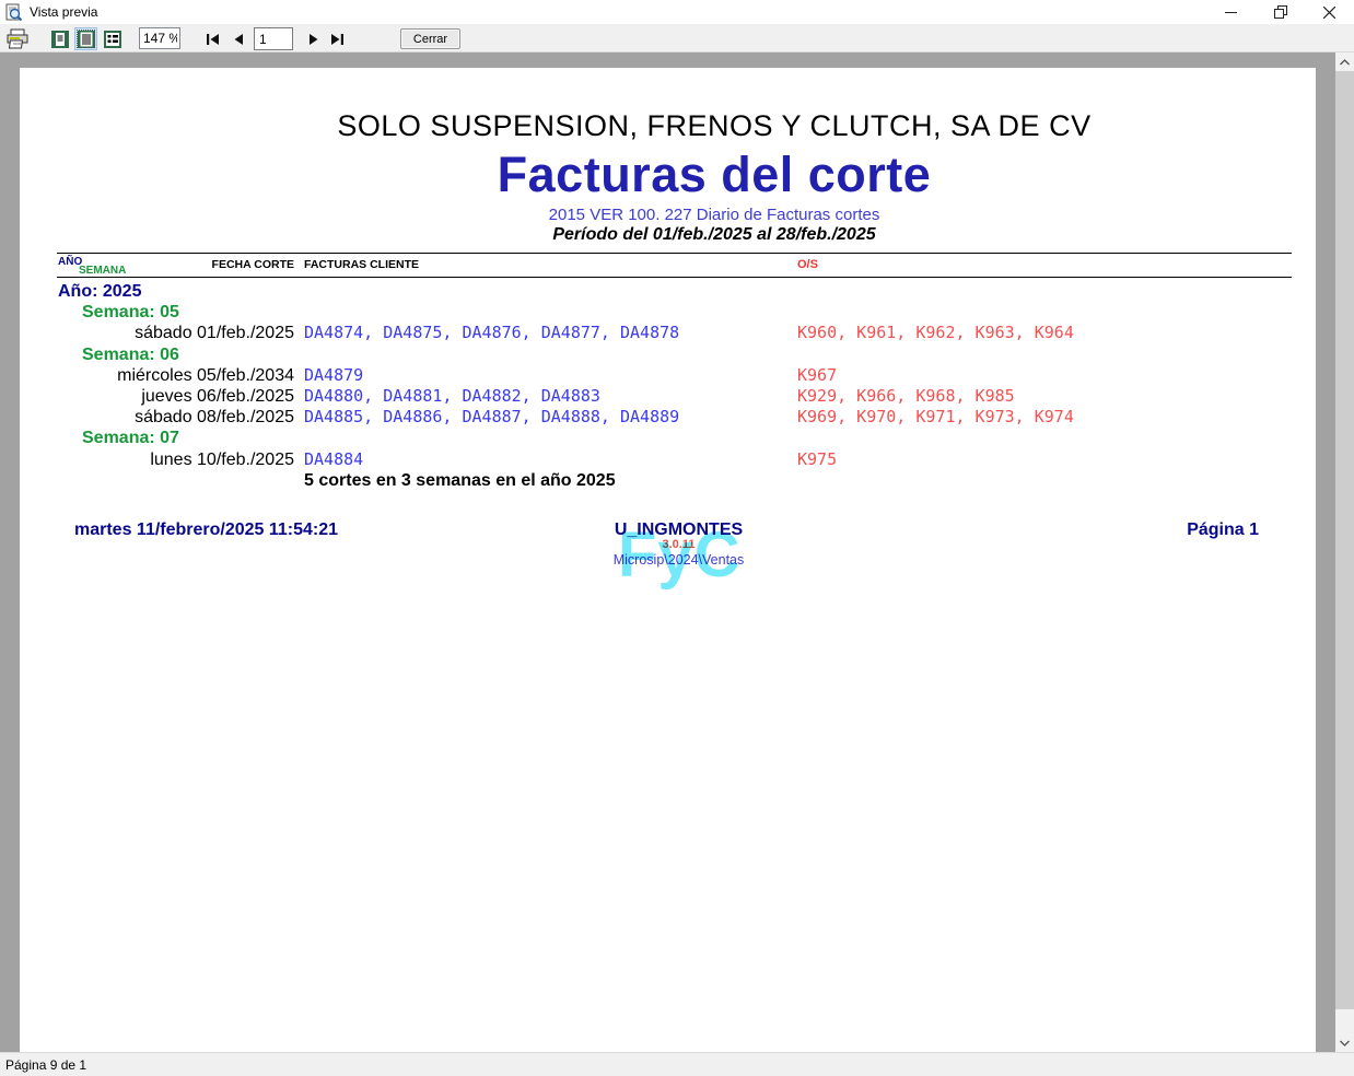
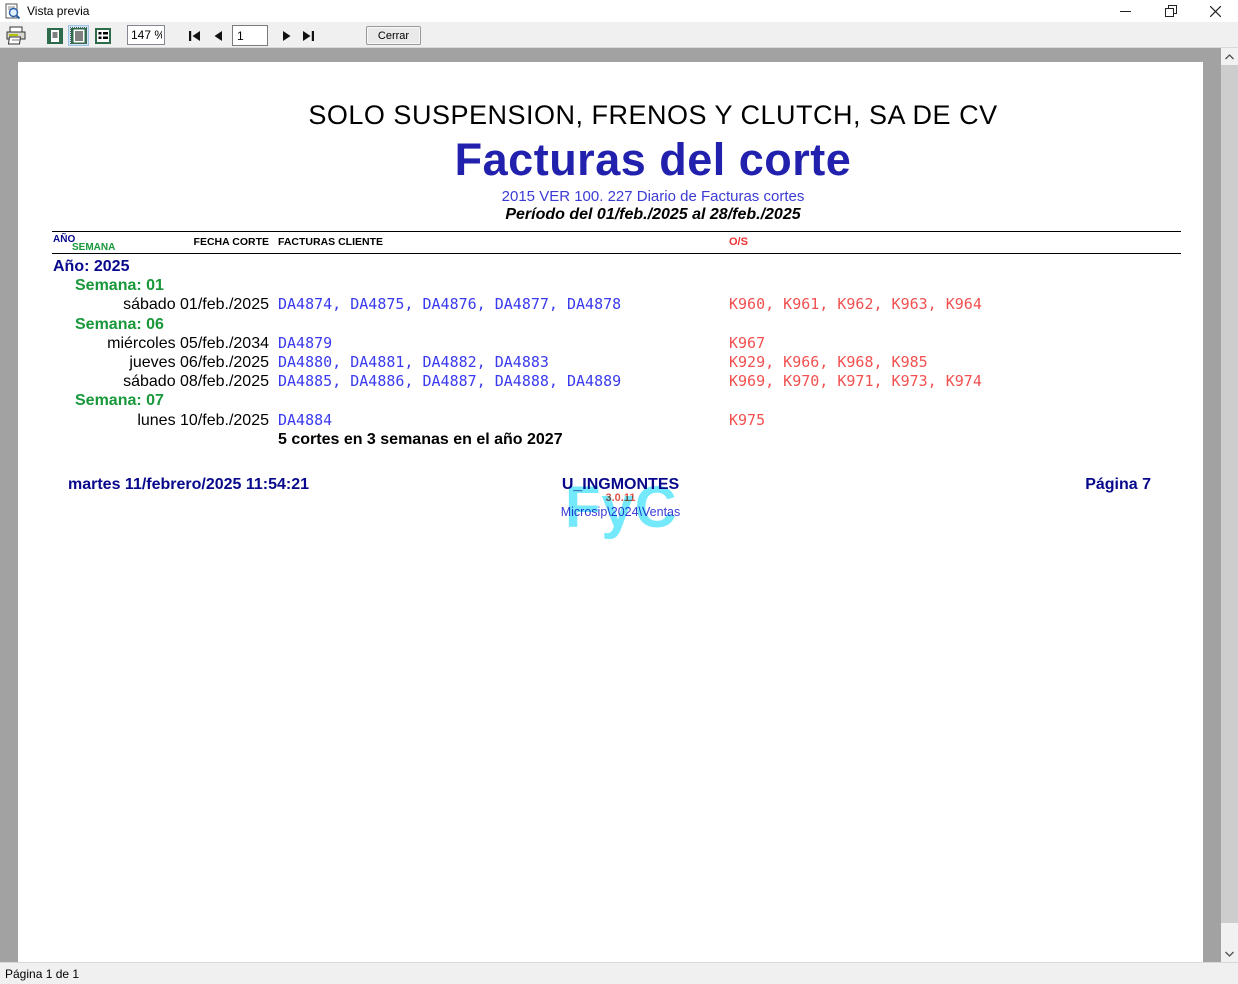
  Vista previa
  147 %
  1
  Cerrar
  SOLO SUSPENSION, FRENOS Y CLUTCH, SA DE CV
  Facturas del corte
  2015 VER 100. 227 Diario de Facturas cortes
  Período del 01/feb./2025 al 28/feb./2025
  AÑO
  SEMANA
  FECHA CORTE
  FACTURAS CLIENTE
  O/S
  Año: 2025
- Semana: 05
+ Semana: 01
  sábado 01/feb./2025
  DA4874, DA4875, DA4876, DA4877, DA4878
  K960, K961, K962, K963, K964
  Semana: 06
  miércoles 05/feb./2034
  DA4879
  K967
  jueves 06/feb./2025
  DA4880, DA4881, DA4882, DA4883
  K929, K966, K968, K985
  sábado 08/feb./2025
  DA4885, DA4886, DA4887, DA4888, DA4889
  K969, K970, K971, K973, K974
  Semana: 07
  lunes 10/feb./2025
  DA4884
  K975
- 5 cortes en 3 semanas en el año 2025
+ 5 cortes en 3 semanas en el año 2027
  FyC
  martes 11/febrero/2025 11:54:21
  U_INGMONTES
  3.0.11
  Microsip\2024\Ventas
- Página 1
+ Página 7
- Página 9 de 1
+ Página 1 de 1
